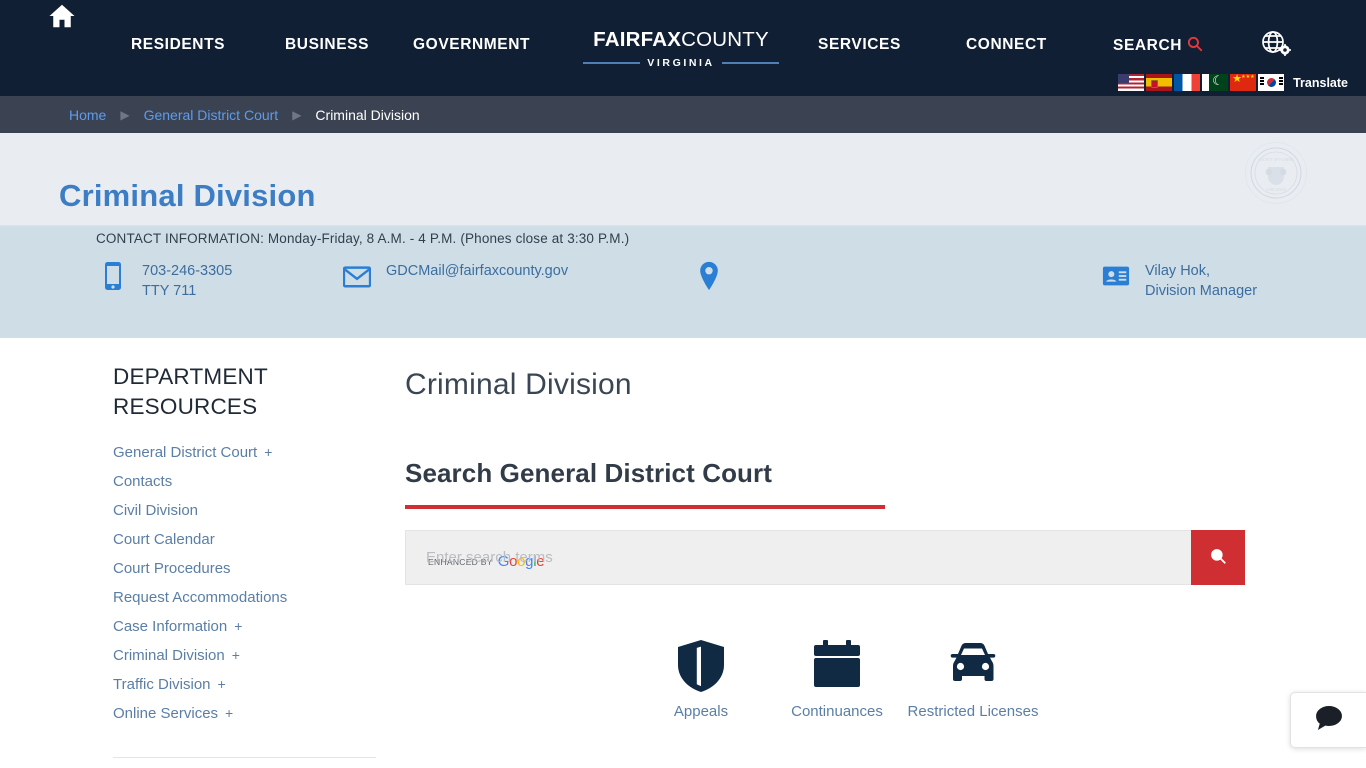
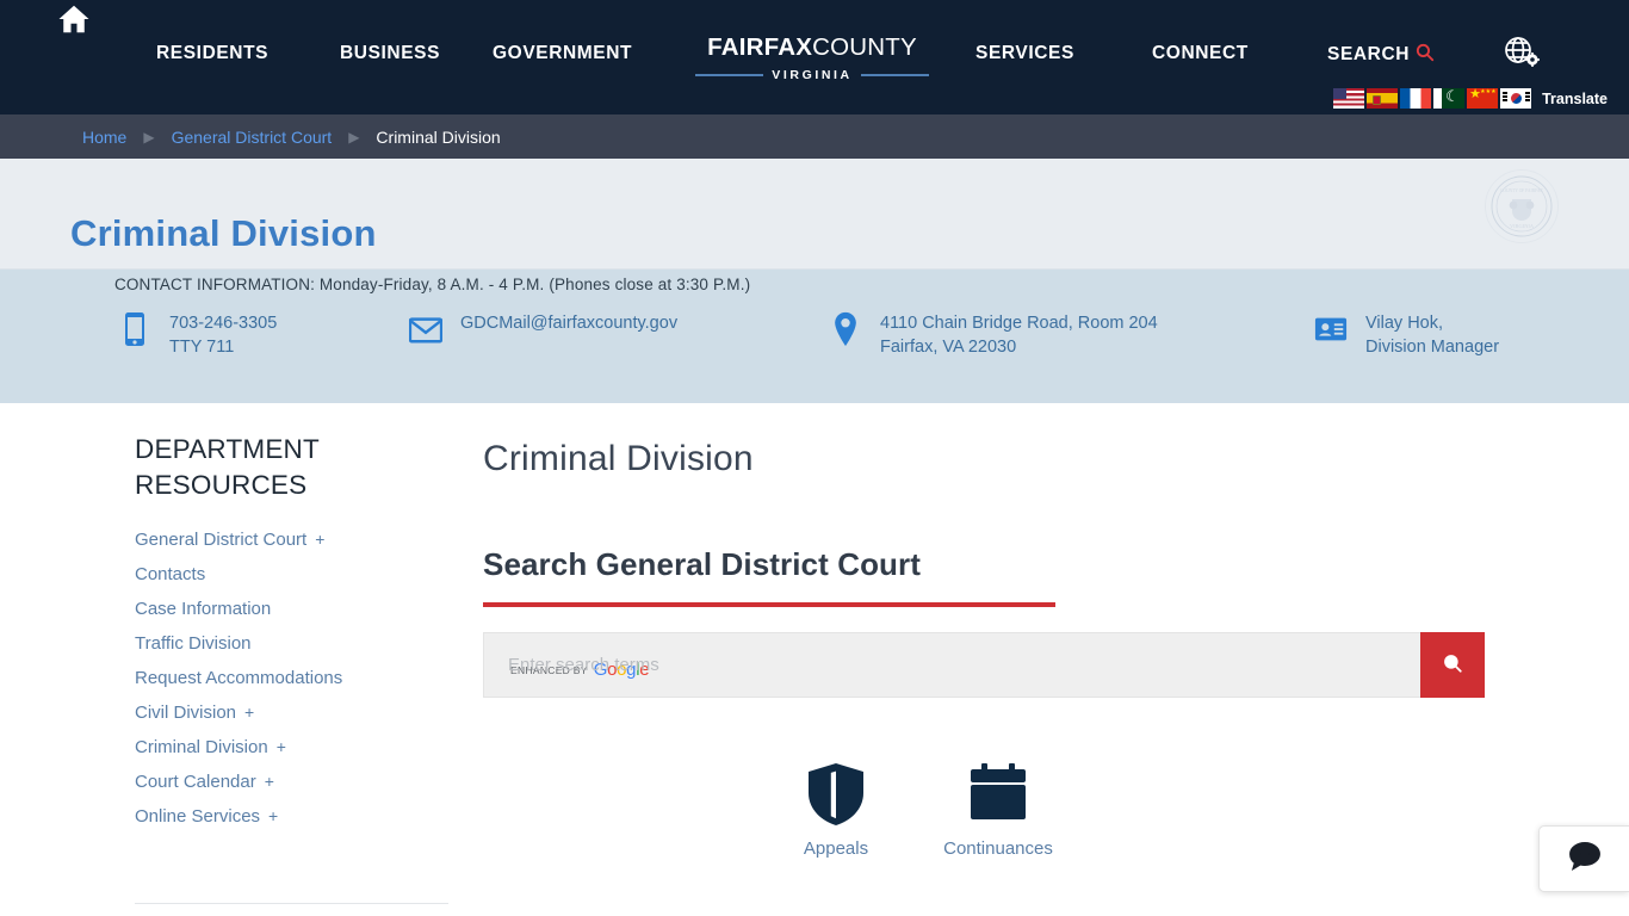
  RESIDENTS
  BUSINESS
  GOVERNMENT
  SERVICES
  CONNECT
  FAIRFAXCOUNTY
  VIRGINIA
  SEARCH
  Translate
  Home
  ▶
  General District Court
  ▶
  Criminal Division
  Criminal Division
  CONTACT INFORMATION: Monday-Friday, 8 A.M. - 4 P.M. (Phones close at 3:30 P.M.)
  703-246-3305
  TTY 711
  GDCMail@fairfaxcounty.gov
+ 4110 Chain Bridge Road, Room 204
+ Fairfax, VA 22030
  Vilay Hok,
  Division Manager
  DEPARTMENT RESOURCES
  General District Court
  +
  Contacts
- Civil Division
+ Case Information
- Court Calendar
+ Traffic Division
- Court Procedures
  Request Accommodations
- Case Information
+ Civil Division
  +
  Criminal Division
  +
- Traffic Division
+ Court Calendar
  +
  Online Services
  +
  Criminal Division
  Search General District Court
  ENHANCED BY
  Google
  Enter search terms
  Appeals
  Continuances
- Restricted Licenses
